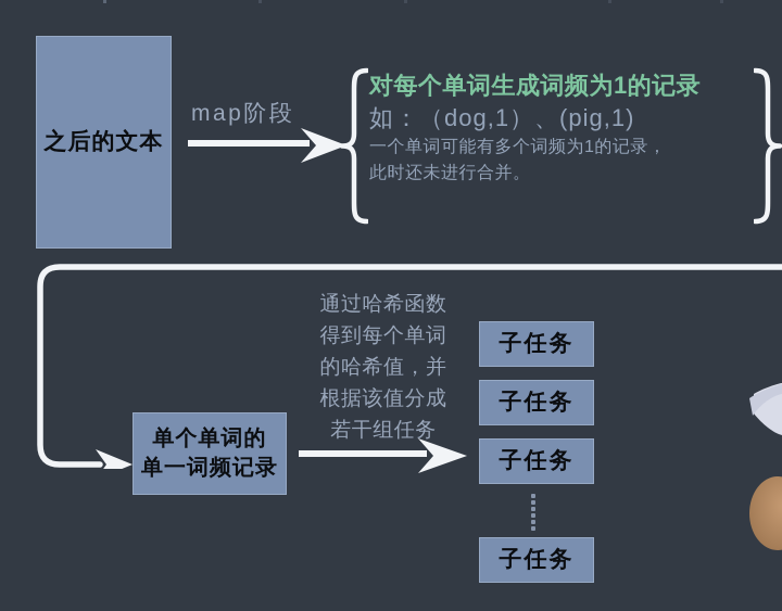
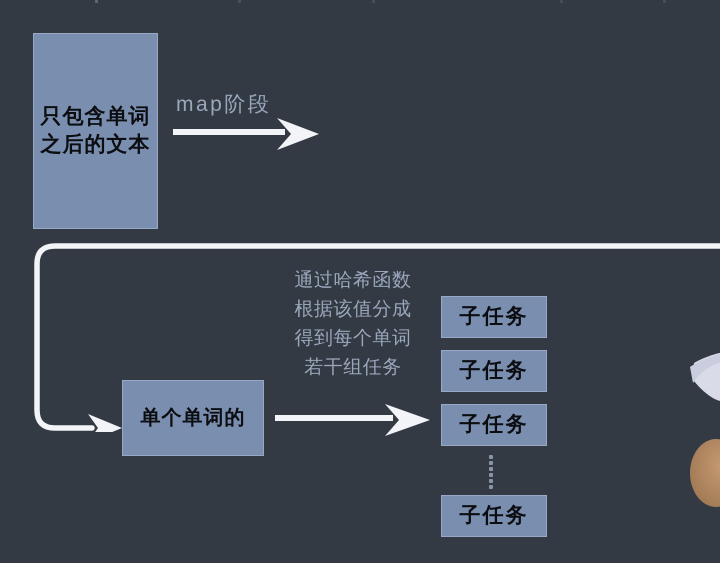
+ 只包含单词
  之后的文本
  map阶段
- 对每个单词生成词频为1的记录
- 如：（dog,1）、(pig,1)
- 一个单词可能有多个词频为1的记录，
- 此时还未进行合并。
  单个单词的
- 单一词频记录
  通过哈希函数
- 得到每个单词
+ 根据该值分成
- 的哈希值，并
- 根据该值分成
+ 得到每个单词
  若干组任务
  子任务
  子任务
  子任务
  子任务
